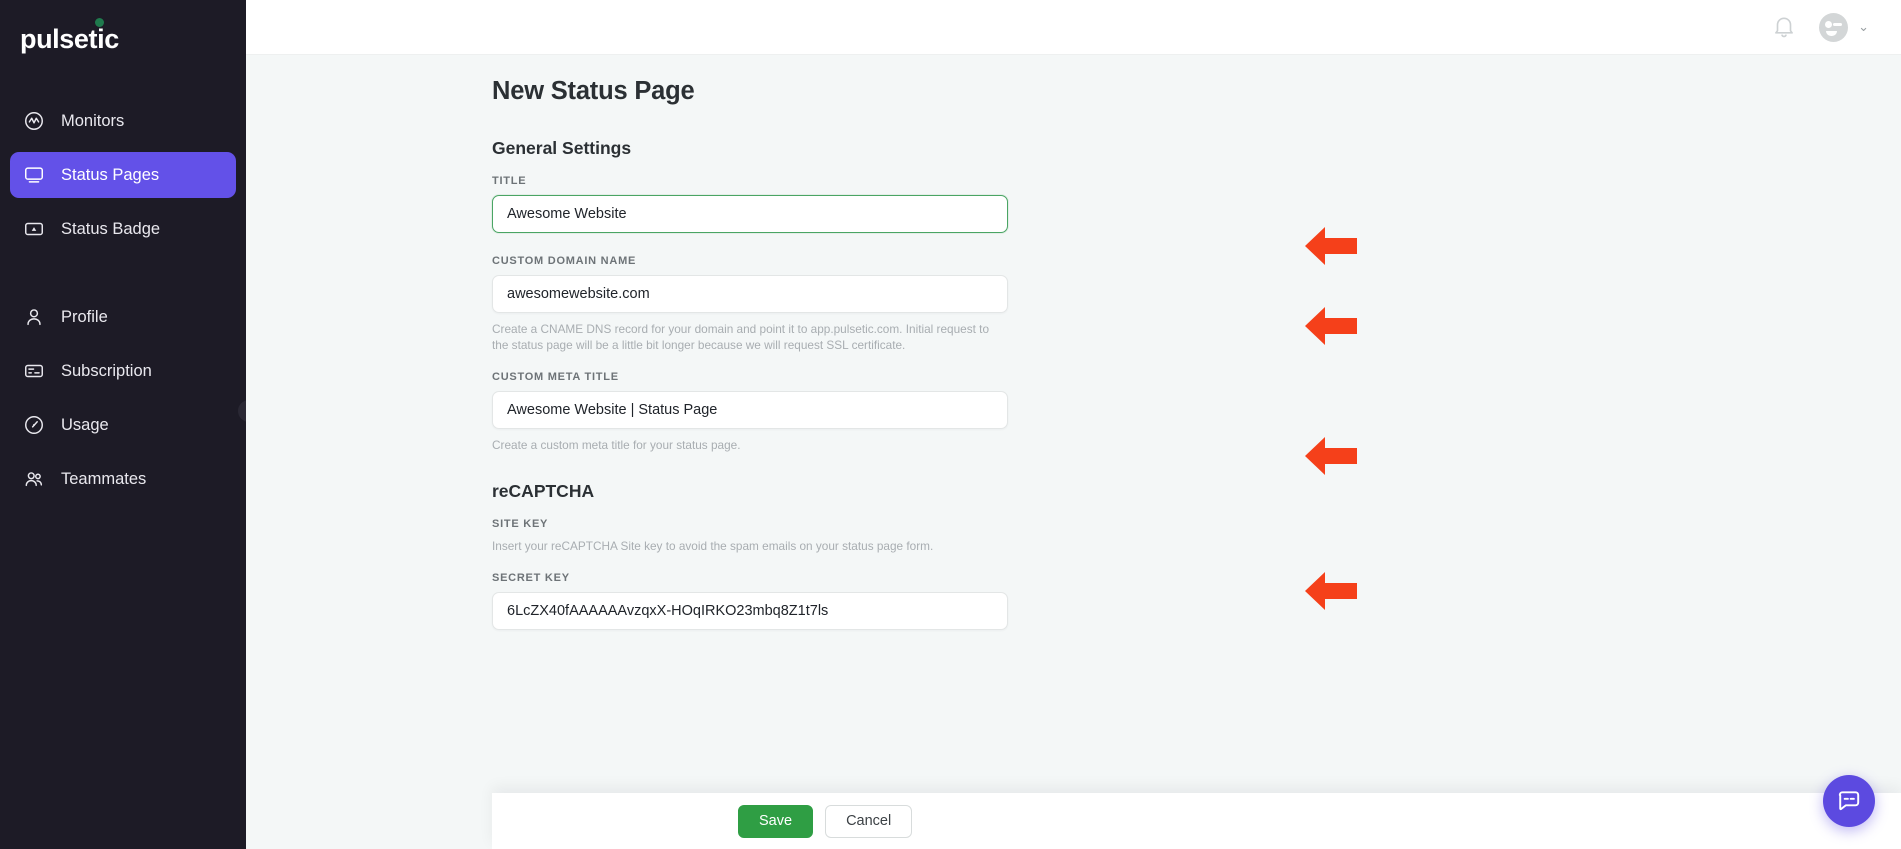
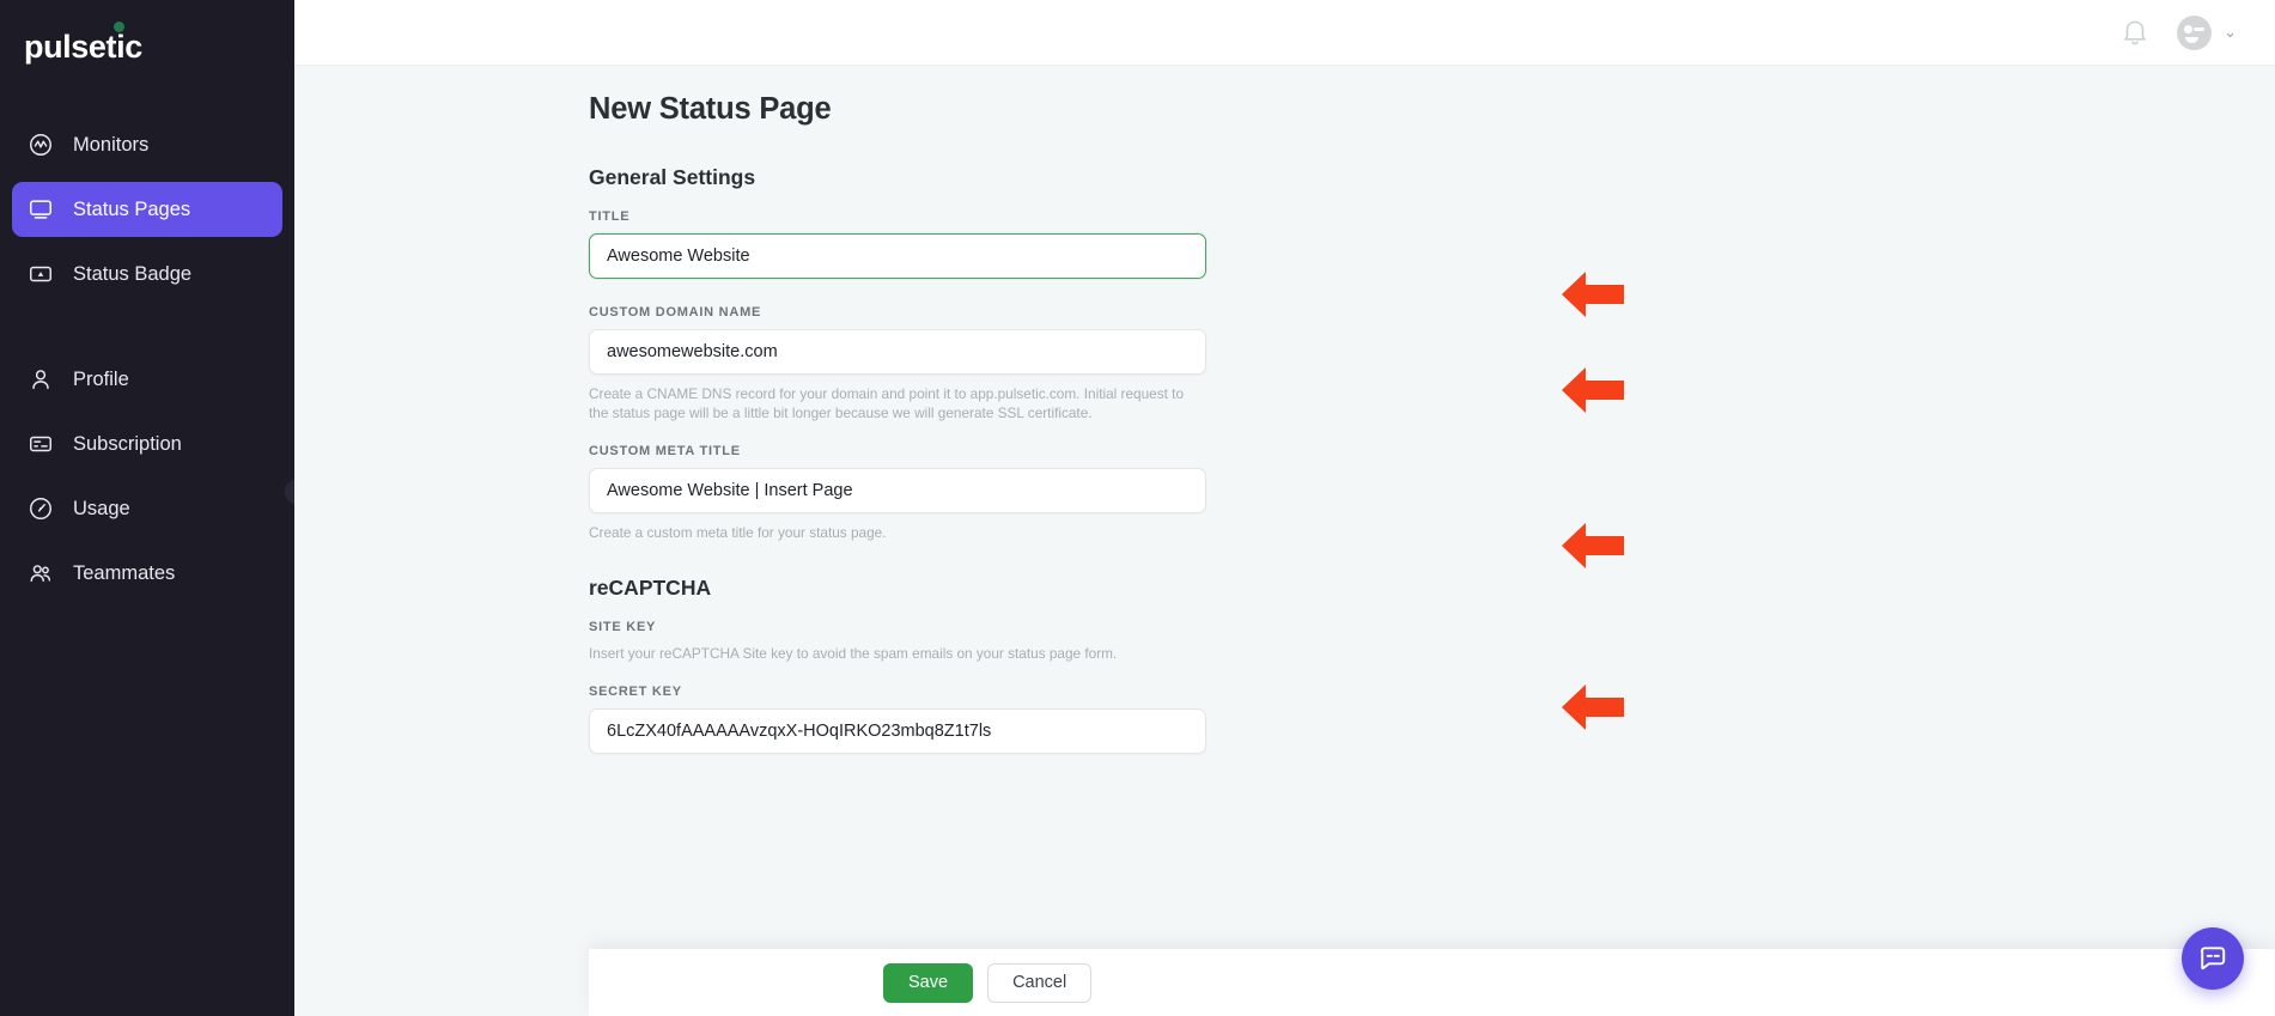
  pulsetic
  Monitors
  Status Pages
  Status Badge
  Profile
  Subscription
  Usage
  Teammates
  ⌄
  New Status Page
  General Settings
  TITLE
  Awesome Website
  CUSTOM DOMAIN NAME
  awesomewebsite.com
- Create a CNAME DNS record for your domain and point it to app.pulsetic.com. Initial request to the status page will be a little bit longer because we will request SSL certificate.
+ Create a CNAME DNS record for your domain and point it to app.pulsetic.com. Initial request to the status page will be a little bit longer because we will generate SSL certificate.
  CUSTOM META TITLE
- Awesome Website | Status Page
+ Awesome Website | Insert Page
  Create a custom meta title for your status page.
  reCAPTCHA
  SITE KEY
  Insert your reCAPTCHA Site key to avoid the spam emails on your status page form.
  SECRET KEY
  6LcZX40fAAAAAAvzqxX-HOqIRKO23mbq8Z1t7ls
  Save
  Cancel
